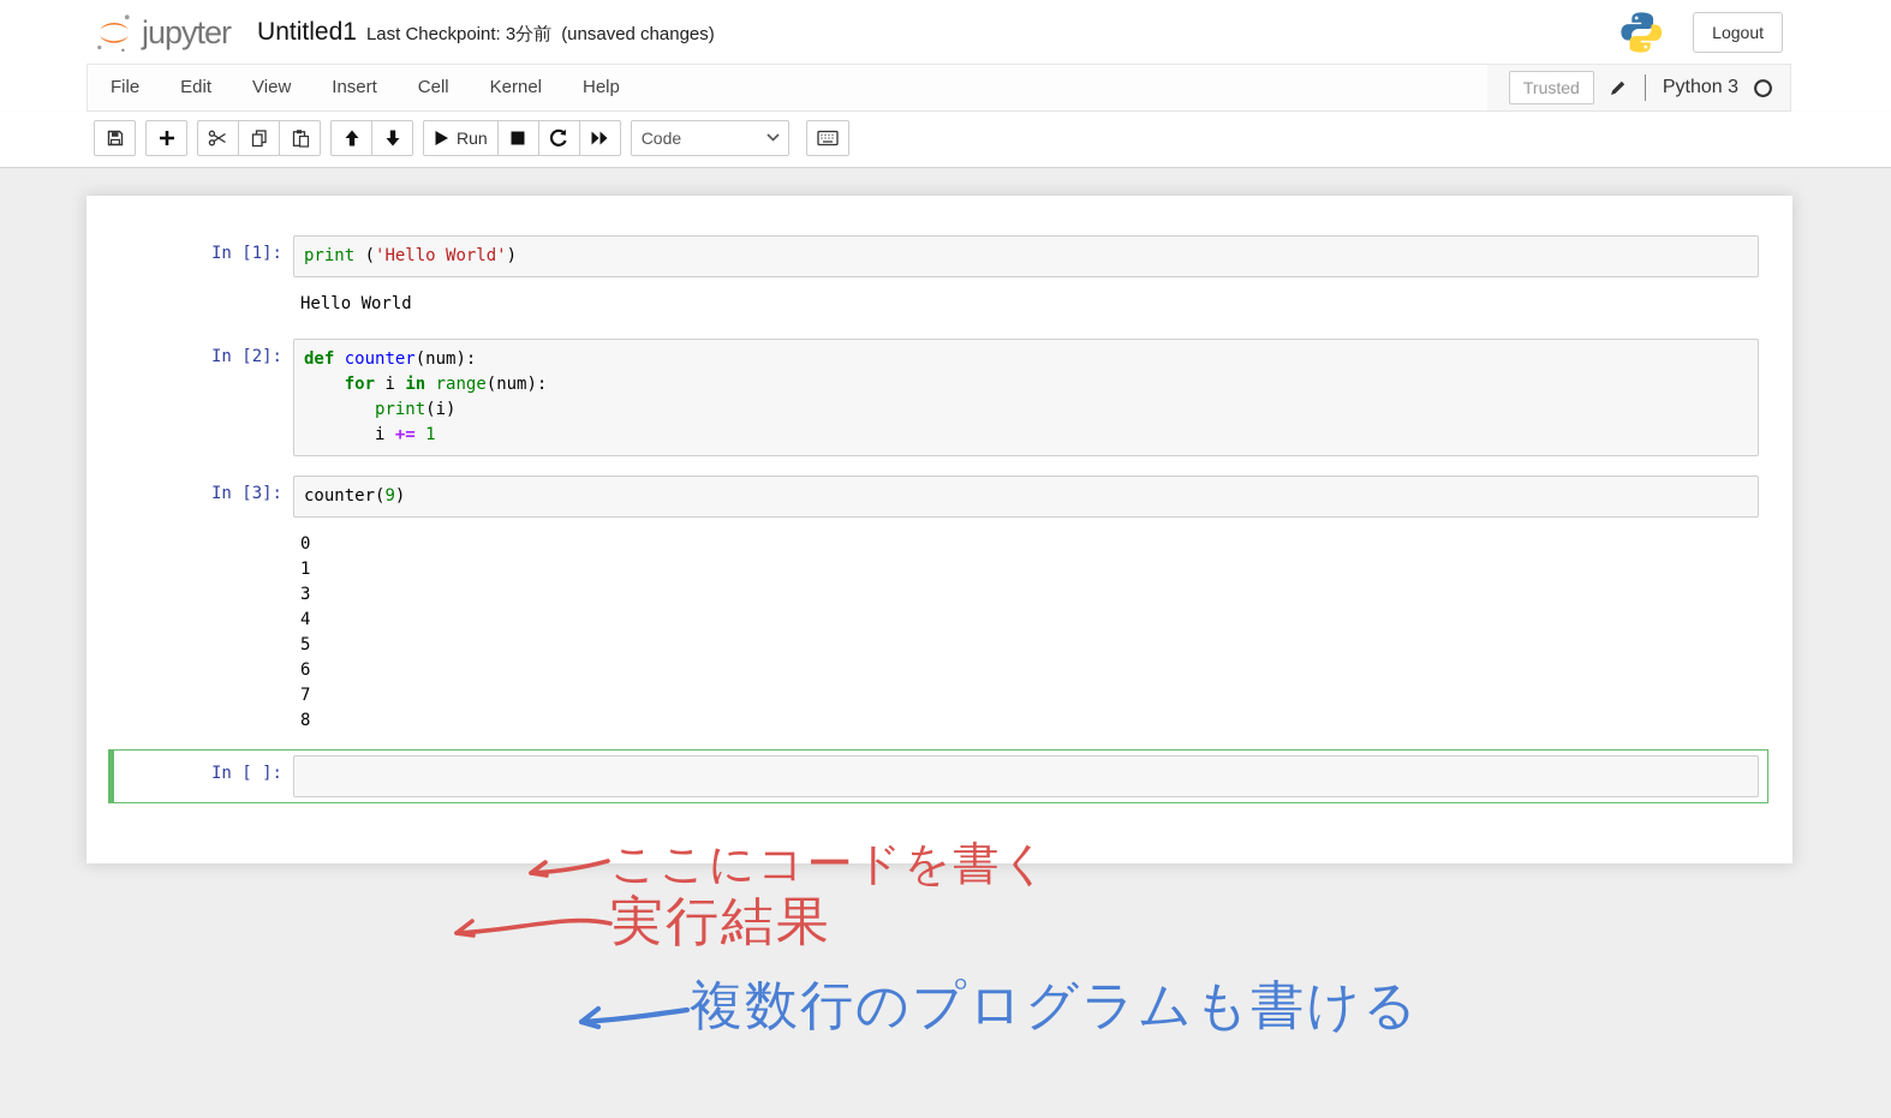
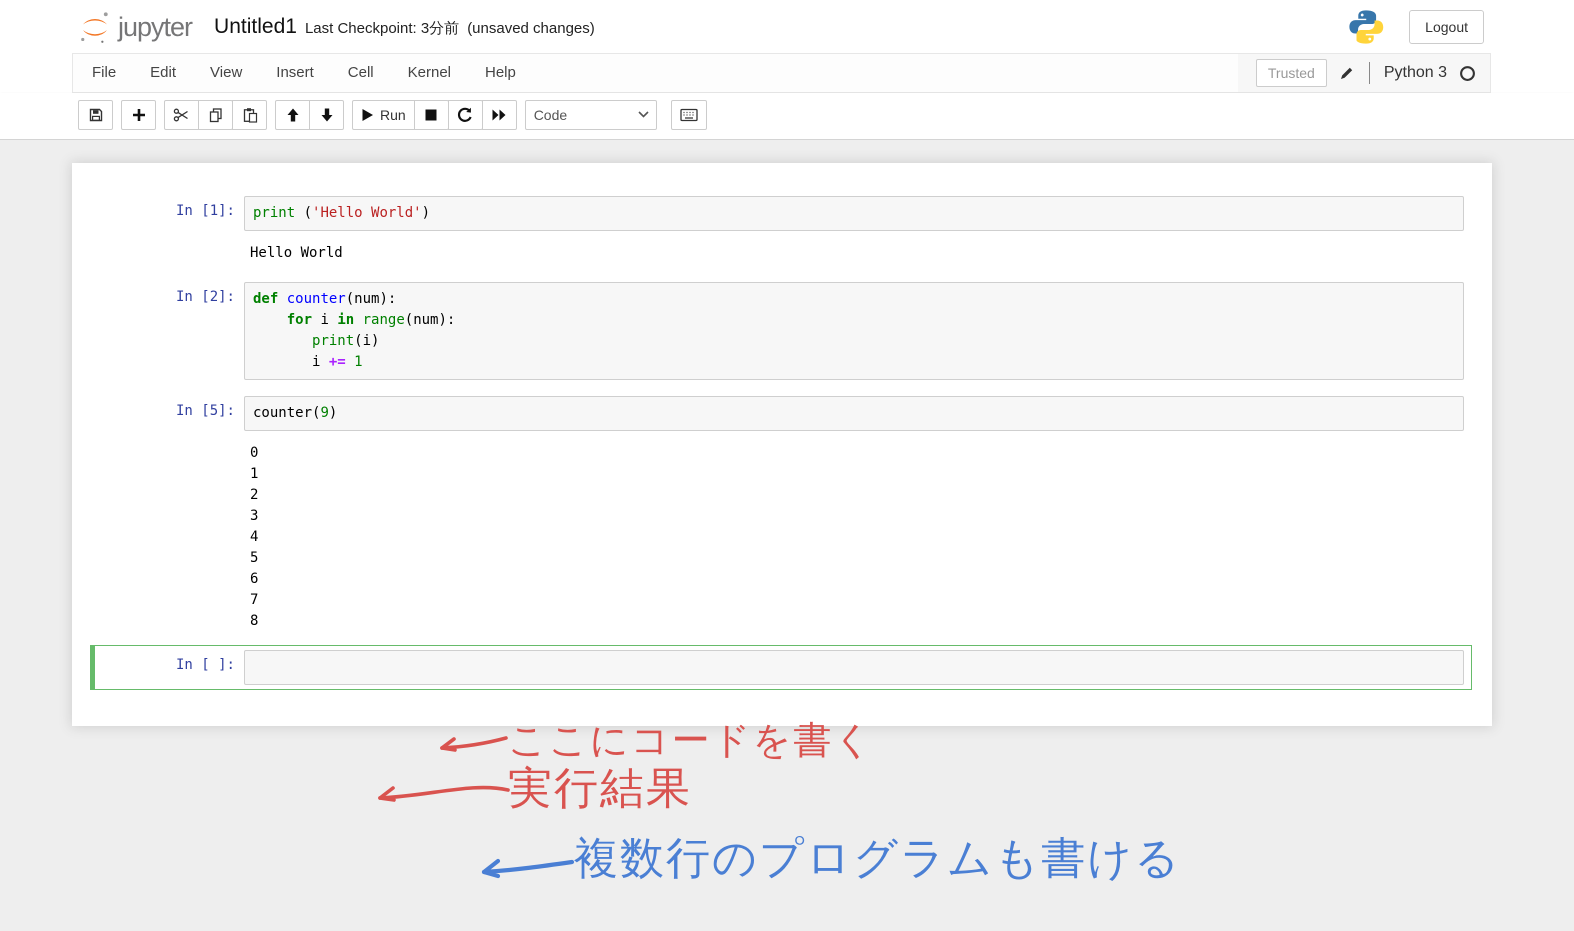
  jupyter
  Untitled1
  Last Checkpoint: 3分前
  (unsaved changes)
  Logout
  File
  Edit
  View
  Insert
  Cell
  Kernel
  Help
  Trusted
  Python 3
  Run
  Code
  In [1]:
  print ('Hello World')
  Hello World
  In [2]:
  def counter(num):
  for i in range(num):
  print(i)
  i += 1
- In [3]:
+ In [5]:
  counter(9)
  0
  1
+ 2
  3
  4
  5
  6
  7
  8
  In [ ]:
  ここにコードを書く
  実行結果
  複数行のプログラムも書ける
